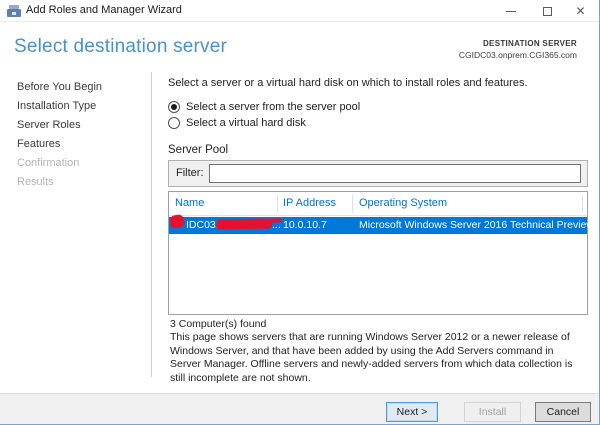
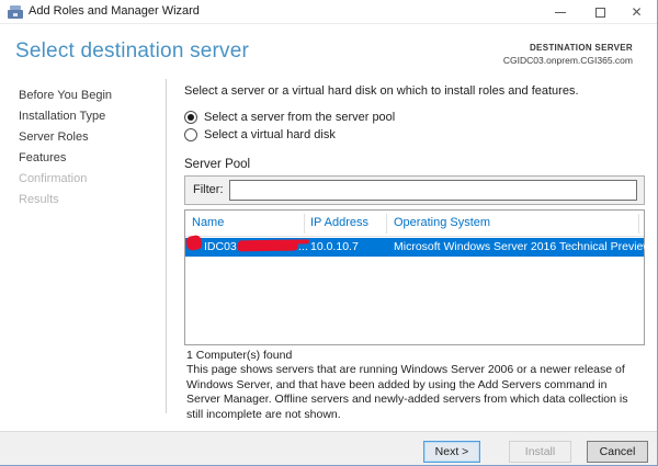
  Add Roles and Manager Wizard
  ✕
  Select destination server
  DESTINATION SERVER
  CGIDC03.onprem.CGI365.com
  Before You Begin
  Installation Type
  Server Roles
  Features
  Confirmation
  Results
  Select a server or a virtual hard disk on which to install roles and features.
  Select a server from the server pool
  Select a virtual hard disk
  Server Pool
  Filter:
  Name
  IP Address
  Operating System
  IDC03
  ...
  10.0.10.7
  Microsoft Windows Server 2016 Technical Preview
- 3 Computer(s) found
+ 1 Computer(s) found
- This page shows servers that are running Windows Server 2012 or a newer release of Windows Server, and that have been added by using the Add Servers command in Server Manager. Offline servers and newly-added servers from which data collection is still incomplete are not shown.
+ This page shows servers that are running Windows Server 2006 or a newer release of Windows Server, and that have been added by using the Add Servers command in Server Manager. Offline servers and newly-added servers from which data collection is still incomplete are not shown.
  Next >
  Install
  Cancel
